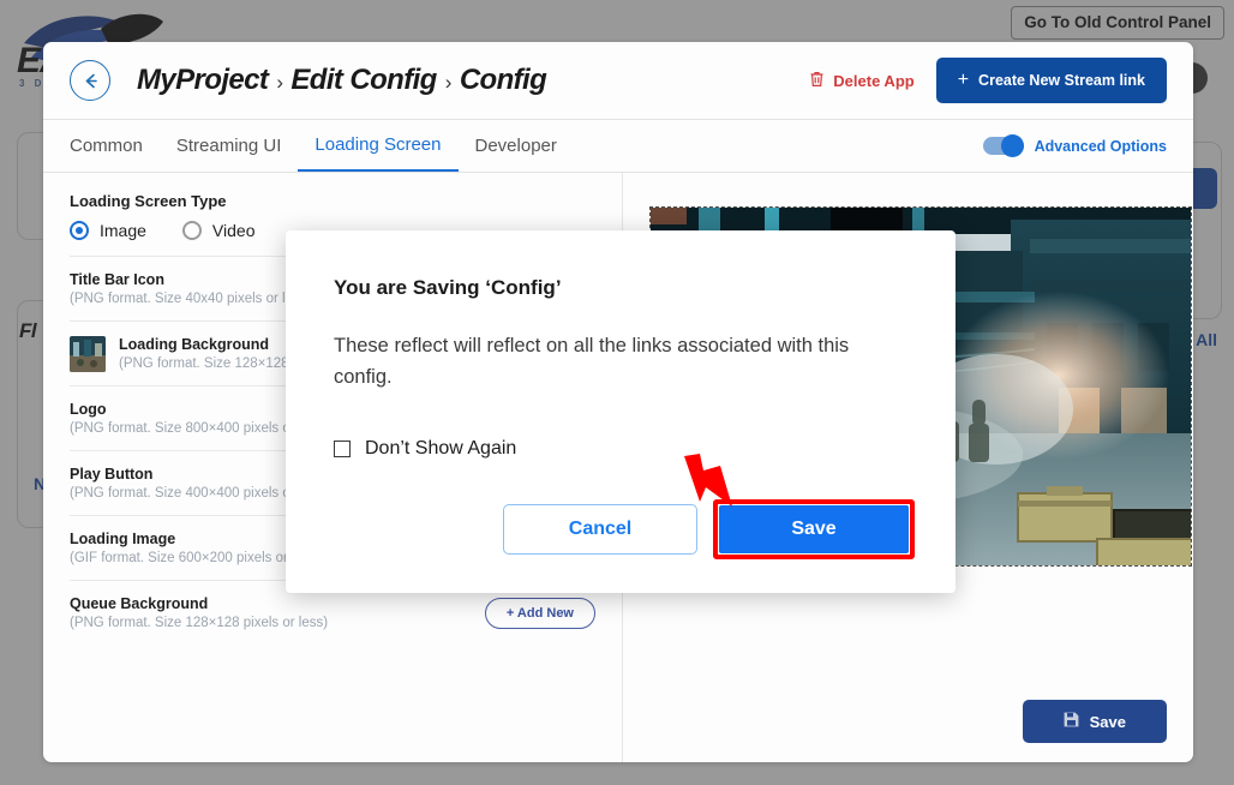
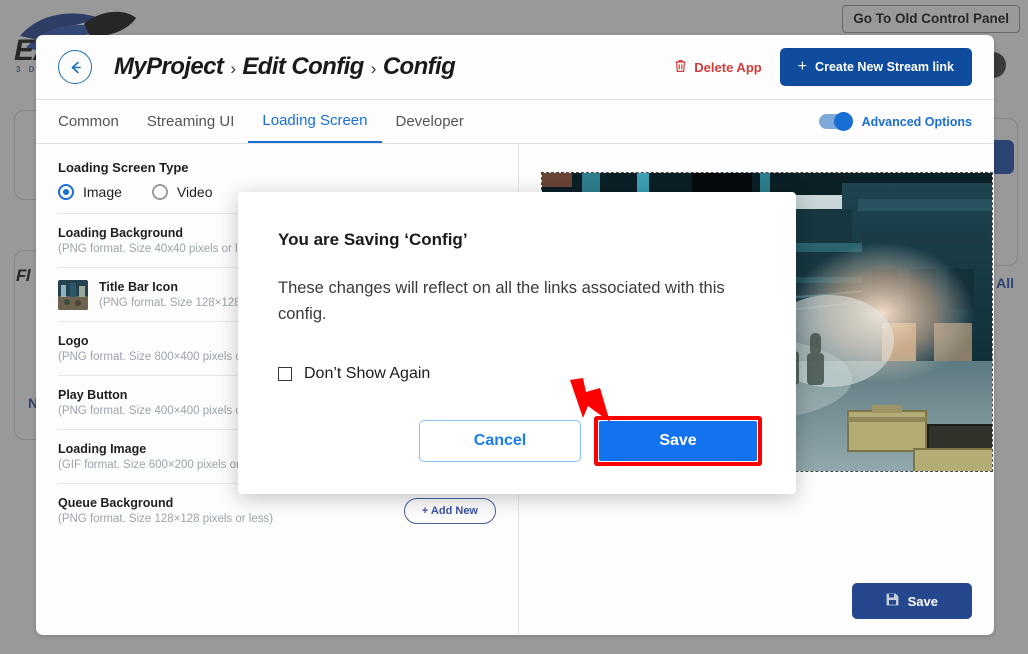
  3 D
  Go To Old Control Panel
  Fl
  N
  All
  MyProject
  ›
  Edit Config
  ›
  Config
  Delete App
  +
  Create New Stream link
  Common
  Streaming UI
  Loading Screen
  Developer
  Advanced Options
  Loading Screen Type
  Image
  Video
- Title Bar Icon
+ Loading Background
  (PNG format. Size 40x40 pixels or l
- Loading Background
+ Title Bar Icon
  Logo
  (PNG format. Size 800×400 pixels
  Play Button
  (PNG format. Size 400×400 pixels
  Loading Image
  (GIF format. Size 600×200 pixels o
  Queue Background
  (PNG format. Size 128×128 pixels or less)
  + Add New
  Save
  You are Saving ‘Config’
- These reflect will reflect on all the links associated with this config.
+ These changes will reflect on all the links associated with this config.
  Don’t Show Again
  Cancel
  Save
